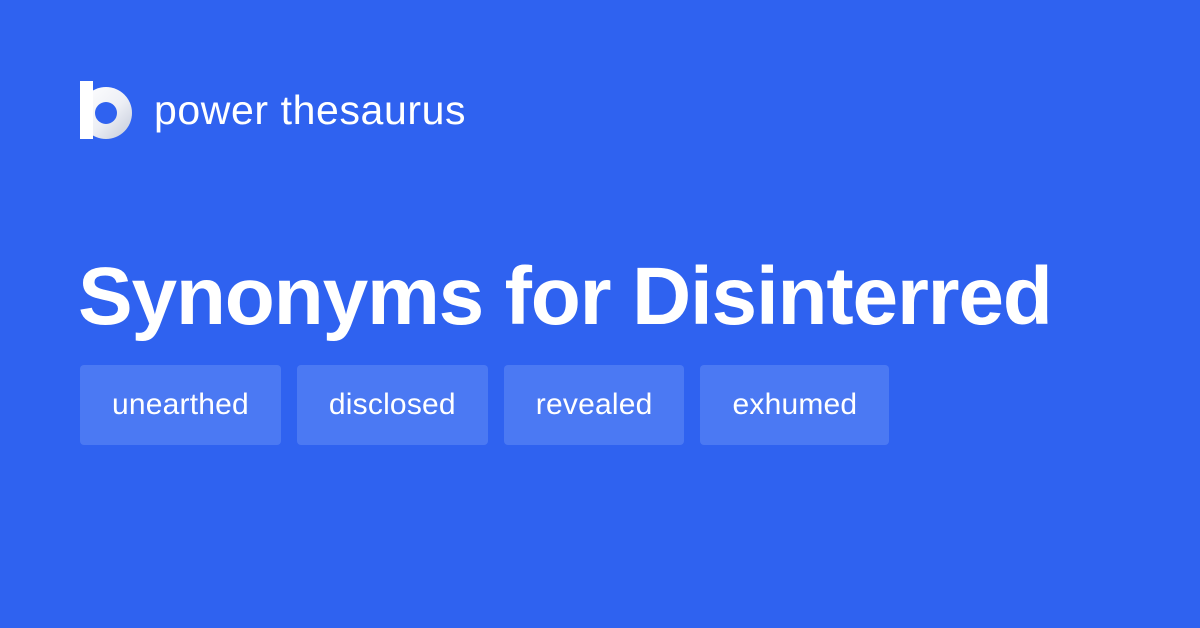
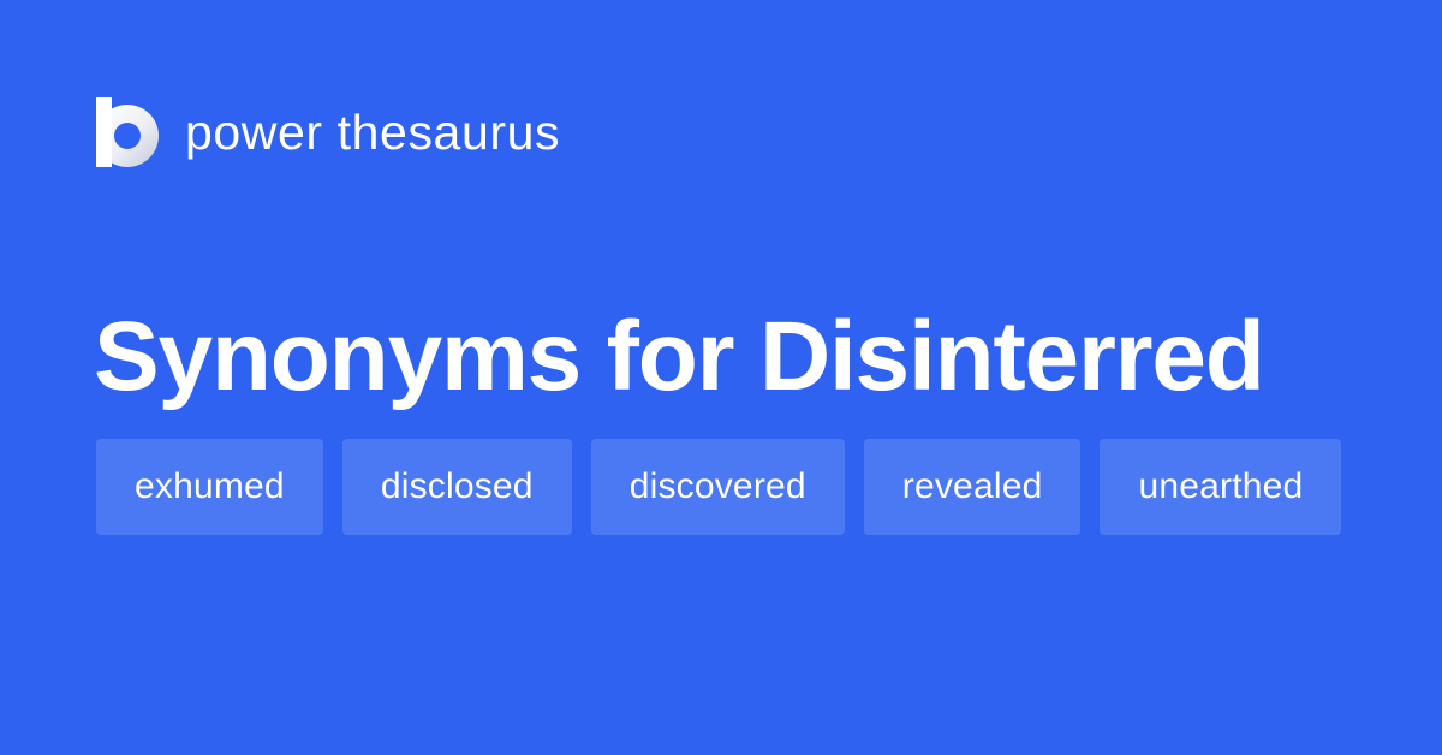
  power thesaurus
  Synonyms for Disinterred
- unearthed
+ exhumed
  disclosed
+ discovered
  revealed
- exhumed
+ unearthed
